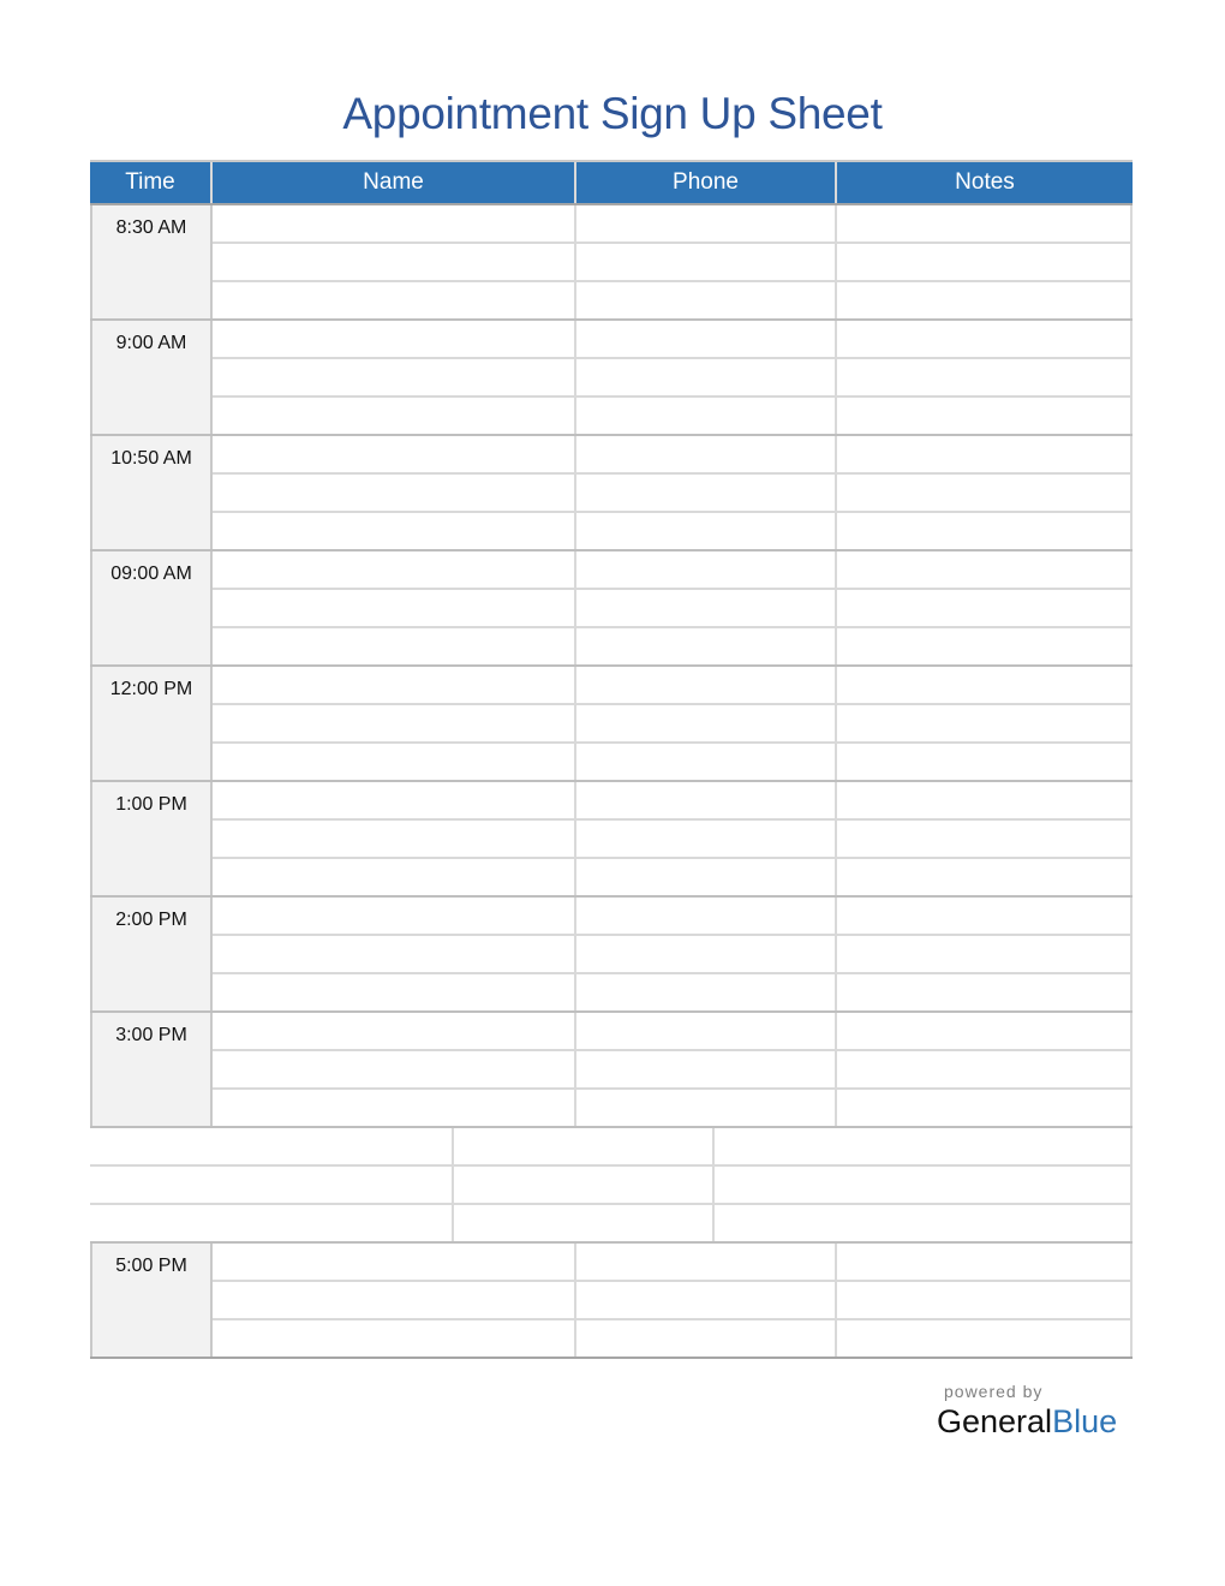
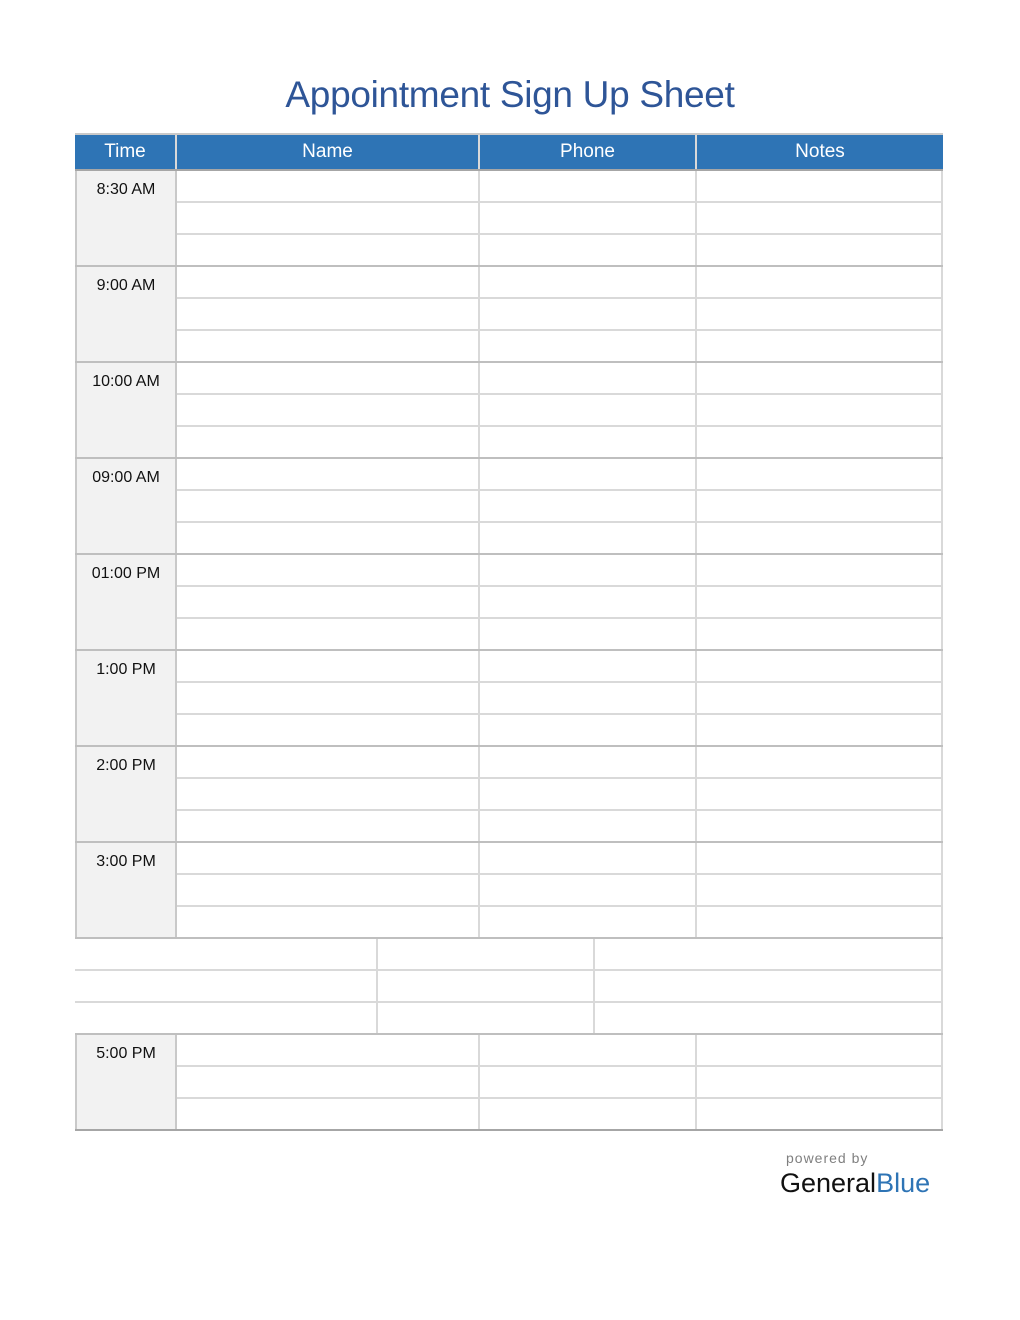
  Appointment Sign Up Sheet
  Time
  Name
  Phone
  Notes
  8:30 AM
  9:00 AM
- 10:50 AM
+ 10:00 AM
  09:00 AM
- 12:00 PM
+ 01:00 PM
  1:00 PM
  2:00 PM
  3:00 PM
  5:00 PM
  powered by
  GeneralBlue
